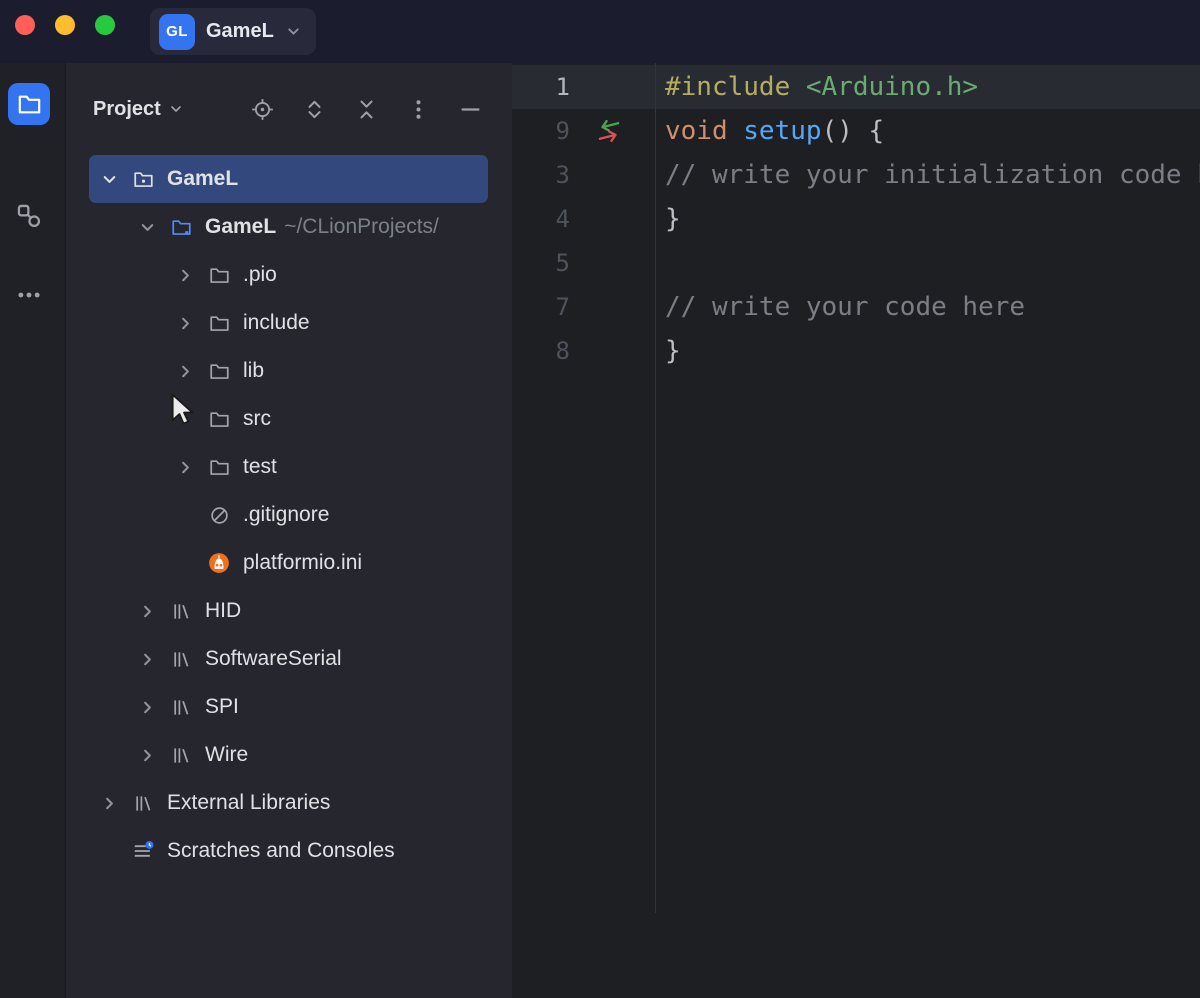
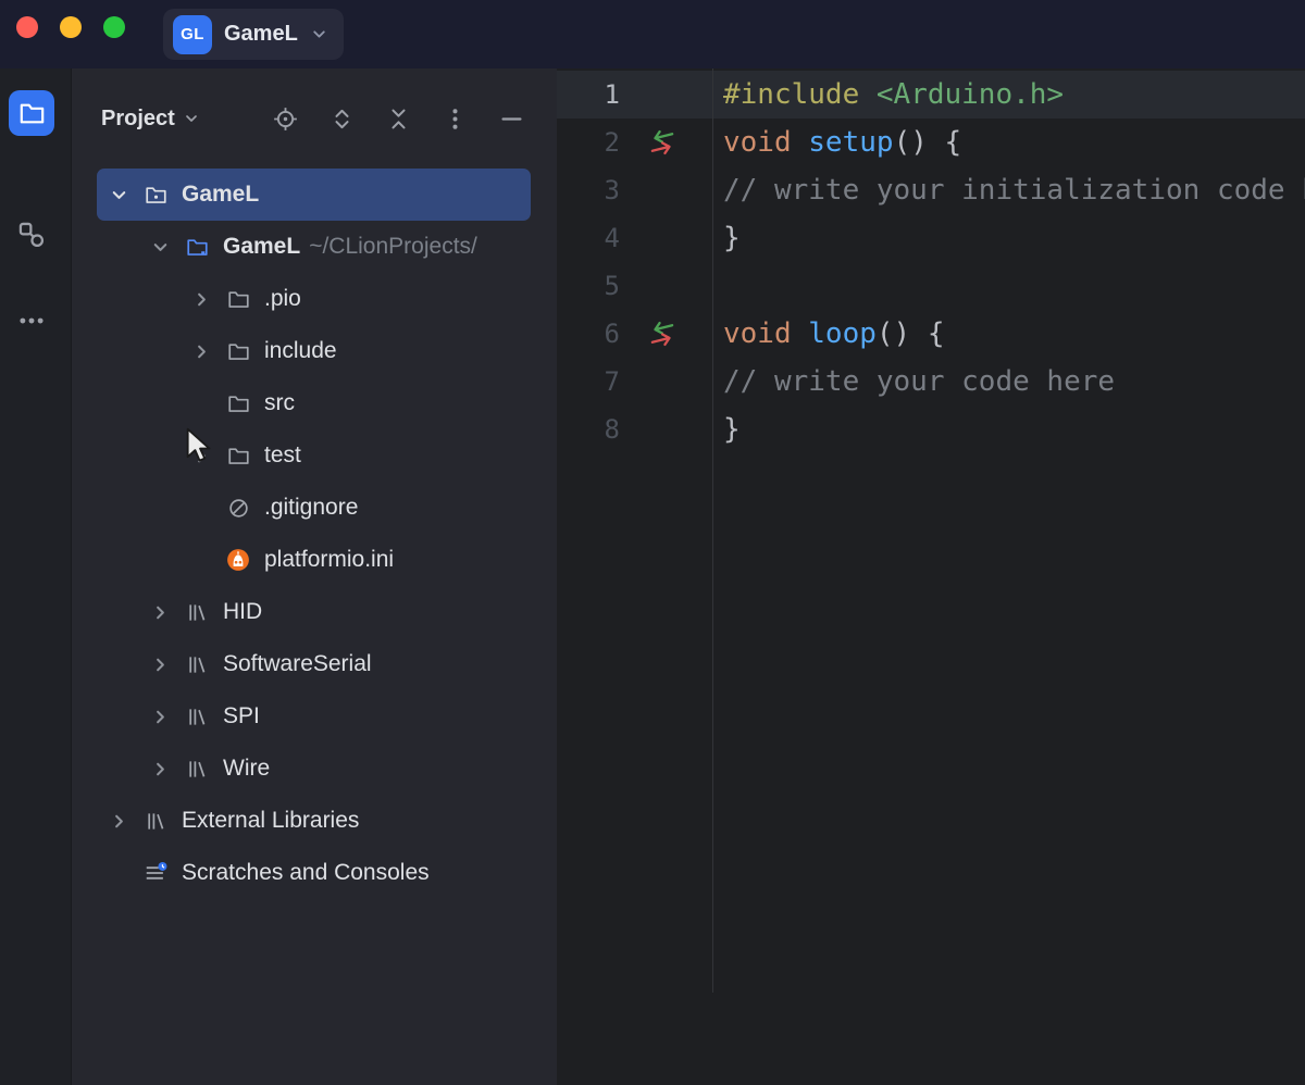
  GL
  GameL
  Project
  GameL
  GameL
  ~/CLionProjects/
  .pio
  include
- lib
  src
  test
  .gitignore
  platformio.ini
  HID
  SoftwareSerial
  SPI
  Wire
  External Libraries
  Scratches and Consoles
  1
  #include <Arduino.h>
- 9
+ 2
  void setup() {
  3
  // write your initialization code
  4
  }
  5
+ 6
+ void loop() {
  7
  // write your code here
  8
  }
